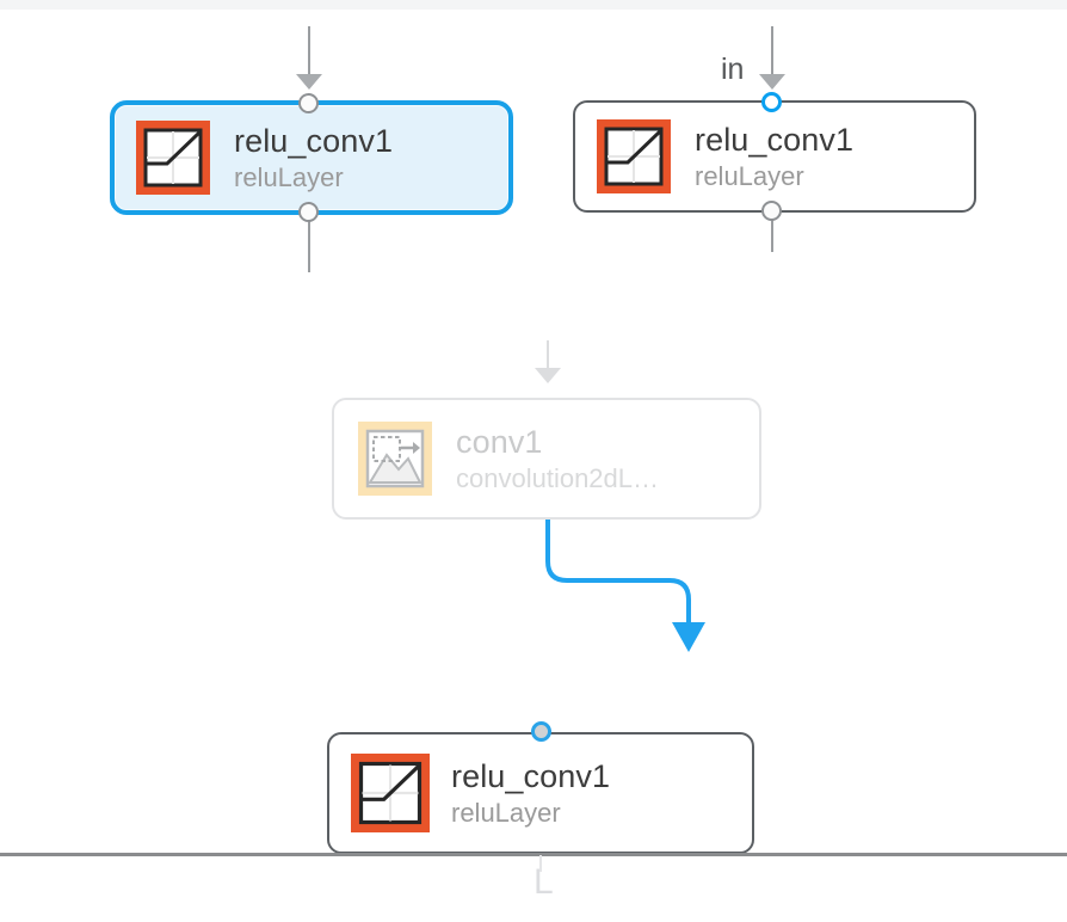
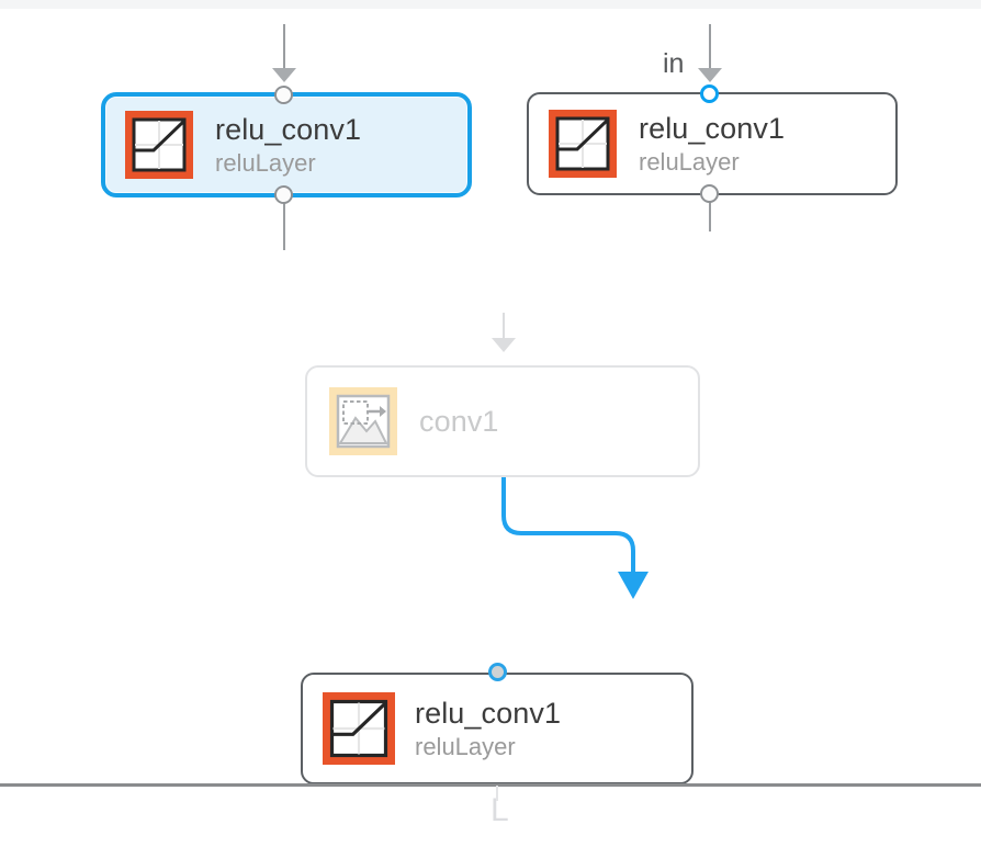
  relu_conv1
  reluLayer
  in
  relu_conv1
  reluLayer
  conv1
- convolution2dL…
  relu_conv1
  reluLayer
  L
